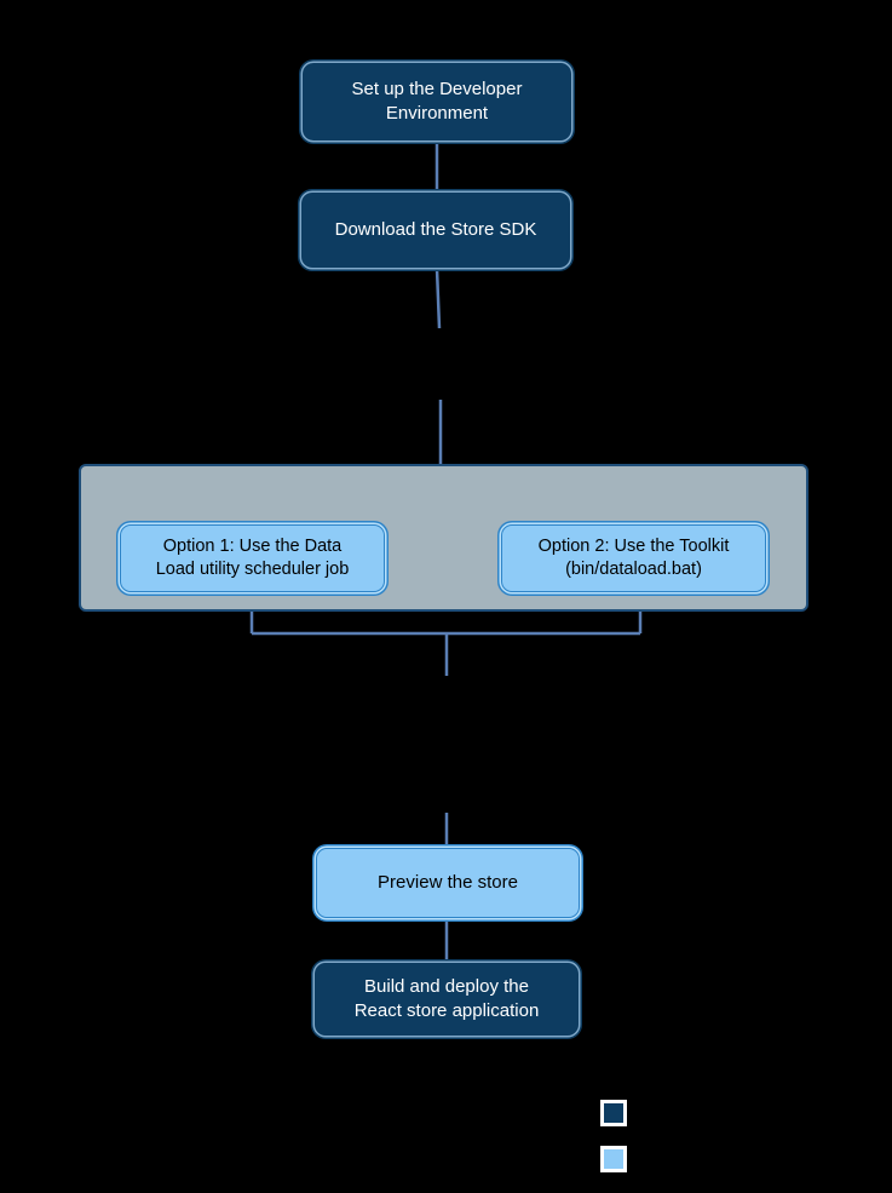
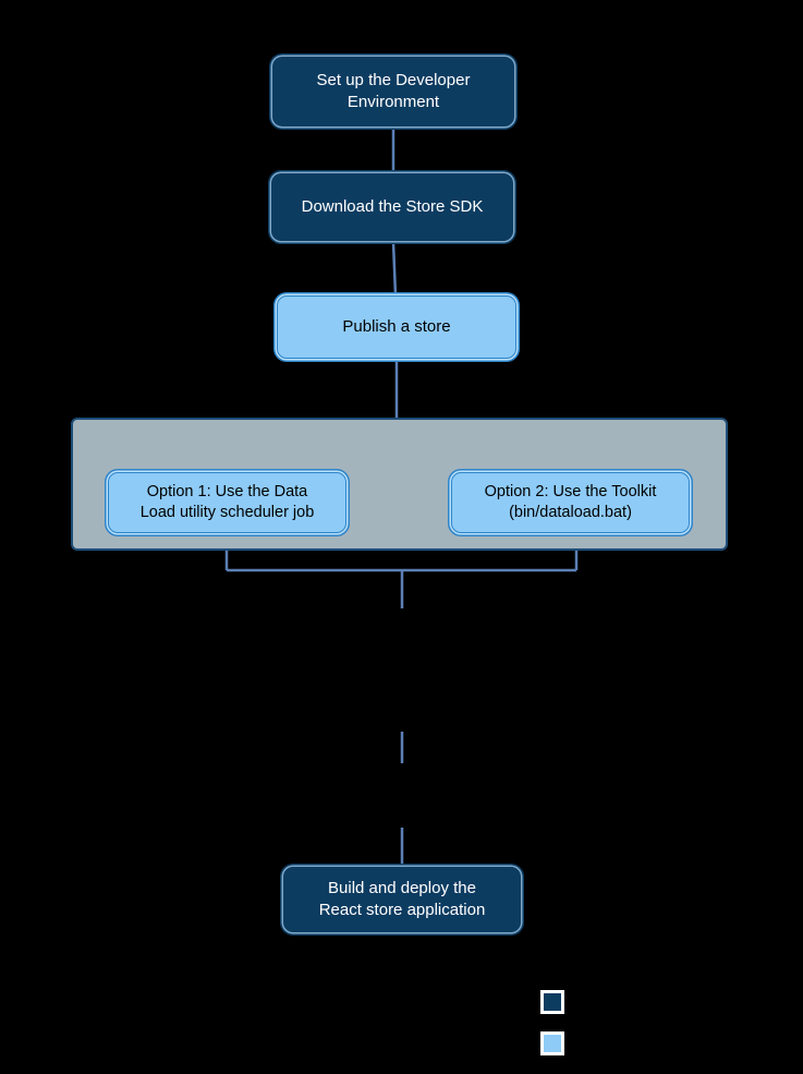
  Set up the Developer
  Environment
  Download the Store SDK
+ Publish a store
  Option 1: Use the Data
  Load utility scheduler job
  Option 2: Use the Toolkit
  (bin/dataload.bat)
- Preview the store
  Build and deploy the
  React store application
